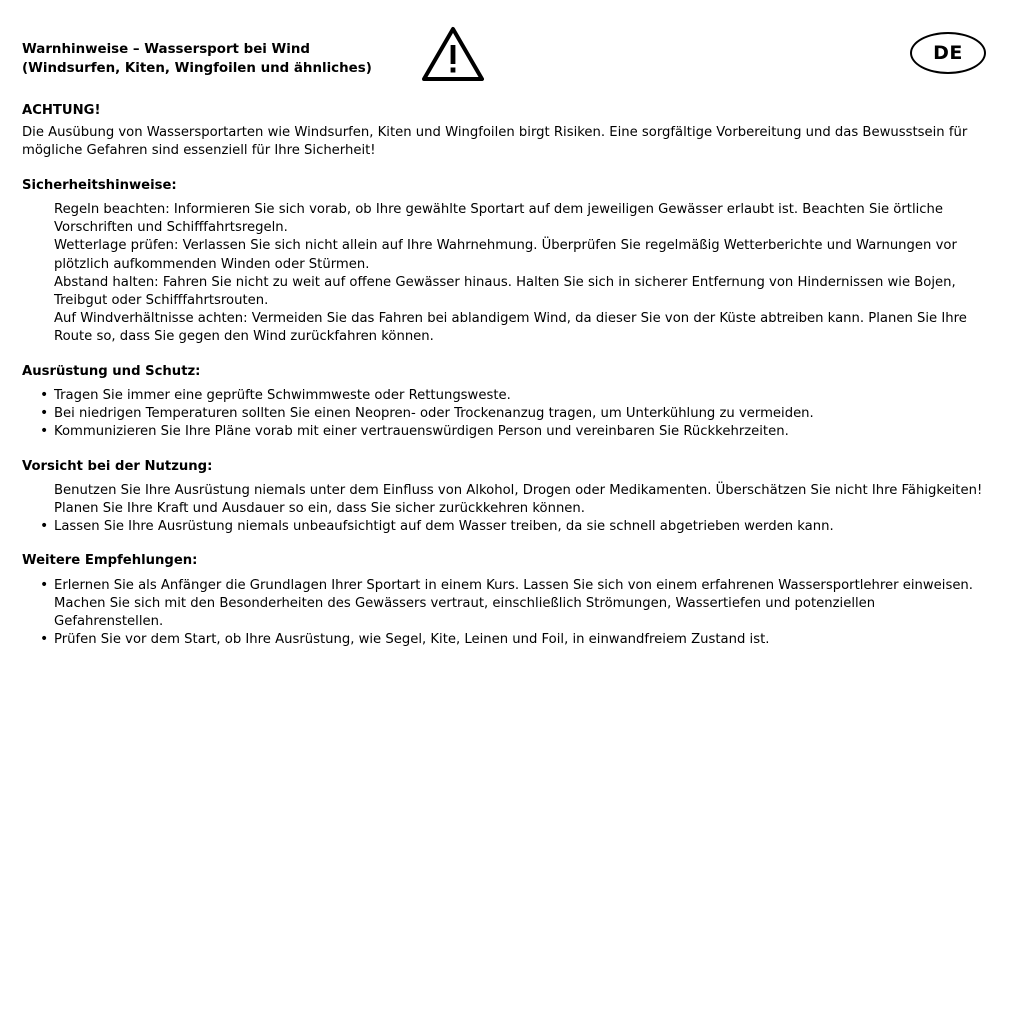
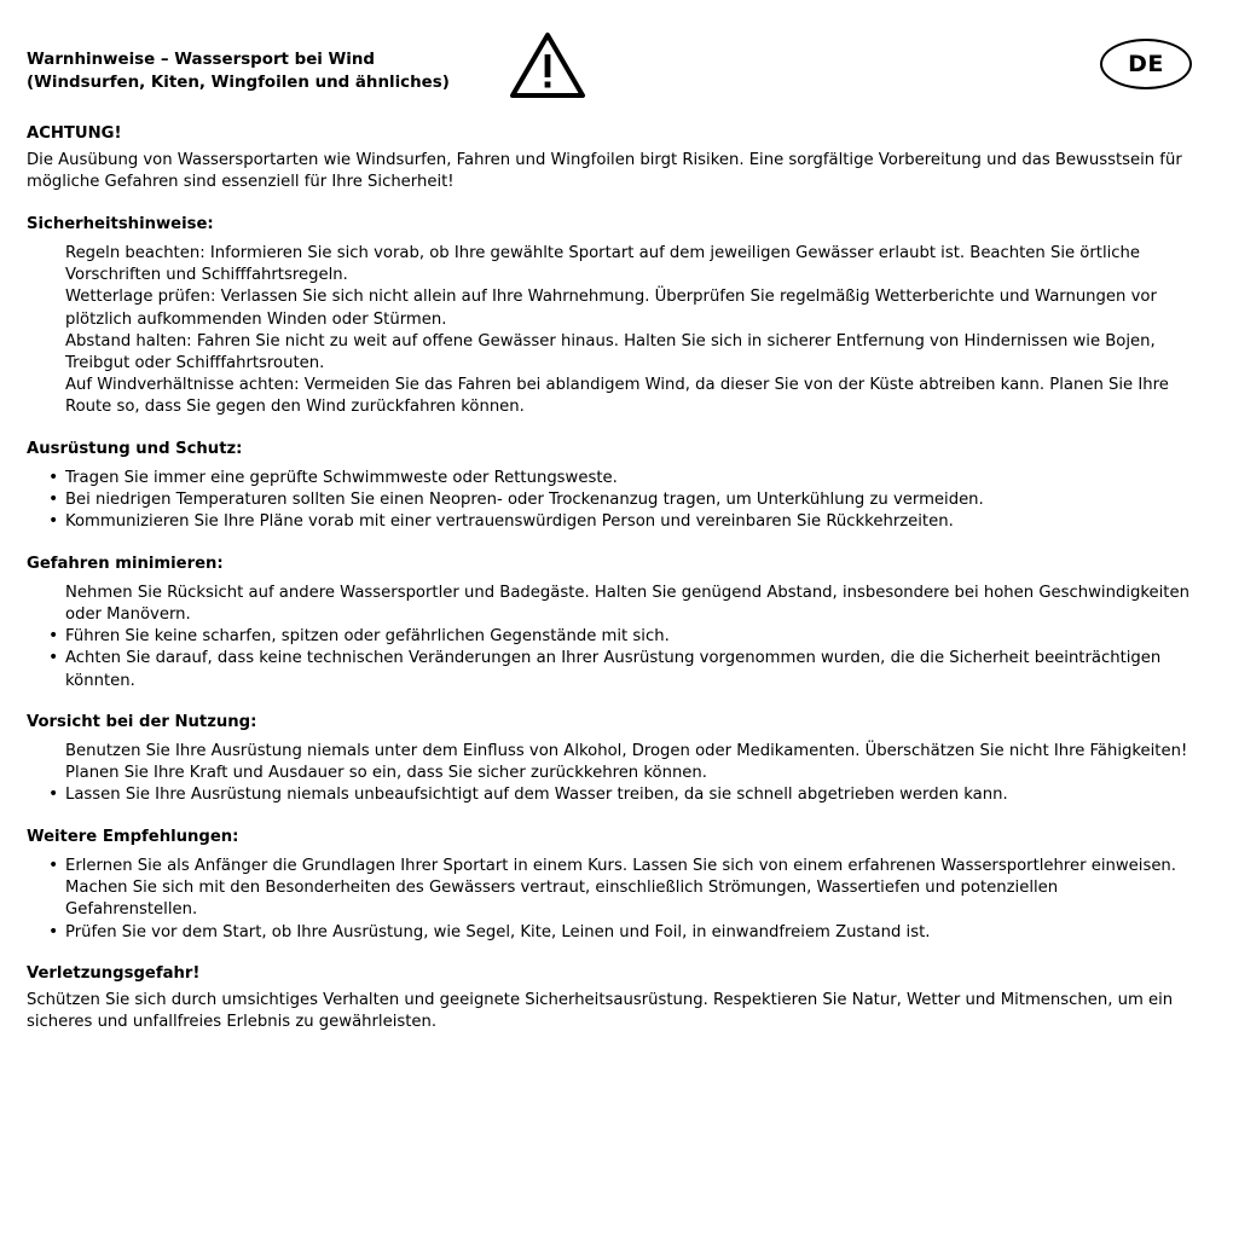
  Warnhinweise – Wassersport bei Wind
  (Windsurfen, Kiten, Wingfoilen und ähnliches)
  DE
  ACHTUNG!
- Die Ausübung von Wassersportarten wie Windsurfen, Kiten und Wingfoilen birgt Risiken. Eine sorgfältige Vorbereitung und das Bewusstsein für mögliche Gefahren sind essenziell für Ihre Sicherheit!
+ Die Ausübung von Wassersportarten wie Windsurfen, Fahren und Wingfoilen birgt Risiken. Eine sorgfältige Vorbereitung und das Bewusstsein für mögliche Gefahren sind essenziell für Ihre Sicherheit!
  Sicherheitshinweise:
  Regeln beachten: Informieren Sie sich vorab, ob Ihre gewählte Sportart auf dem jeweiligen Gewässer erlaubt ist. Beachten Sie örtliche Vorschriften und Schifffahrtsregeln.
  Wetterlage prüfen: Verlassen Sie sich nicht allein auf Ihre Wahrnehmung. Überprüfen Sie regelmäßig Wetterberichte und Warnungen vor plötzlich aufkommenden Winden oder Stürmen.
  Abstand halten: Fahren Sie nicht zu weit auf offene Gewässer hinaus. Halten Sie sich in sicherer Entfernung von Hindernissen wie Bojen, Treibgut oder Schifffahrtsrouten.
  Auf Windverhältnisse achten: Vermeiden Sie das Fahren bei ablandigem Wind, da dieser Sie von der Küste abtreiben kann. Planen Sie Ihre Route so, dass Sie gegen den Wind zurückfahren können.
  Ausrüstung und Schutz:
  Tragen Sie immer eine geprüfte Schwimmweste oder Rettungsweste.
  Bei niedrigen Temperaturen sollten Sie einen Neopren- oder Trockenanzug tragen, um Unterkühlung zu vermeiden.
  Kommunizieren Sie Ihre Pläne vorab mit einer vertrauenswürdigen Person und vereinbaren Sie Rückkehrzeiten.
+ Gefahren minimieren:
+ Nehmen Sie Rücksicht auf andere Wassersportler und Badegäste. Halten Sie genügend Abstand, insbesondere bei hohen Geschwindigkeiten oder Manövern.
+ Führen Sie keine scharfen, spitzen oder gefährlichen Gegenstände mit sich.
+ Achten Sie darauf, dass keine technischen Veränderungen an Ihrer Ausrüstung vorgenommen wurden, die die Sicherheit beeinträchtigen könnten.
  Vorsicht bei der Nutzung:
  Benutzen Sie Ihre Ausrüstung niemals unter dem Einfluss von Alkohol, Drogen oder Medikamenten. Überschätzen Sie nicht Ihre Fähigkeiten! Planen Sie Ihre Kraft und Ausdauer so ein, dass Sie sicher zurückkehren können.
  Lassen Sie Ihre Ausrüstung niemals unbeaufsichtigt auf dem Wasser treiben, da sie schnell abgetrieben werden kann.
  Weitere Empfehlungen:
  Erlernen Sie als Anfänger die Grundlagen Ihrer Sportart in einem Kurs. Lassen Sie sich von einem erfahrenen Wassersportlehrer einweisen.
  Machen Sie sich mit den Besonderheiten des Gewässers vertraut, einschließlich Strömungen, Wassertiefen und potenziellen Gefahrenstellen.
  Prüfen Sie vor dem Start, ob Ihre Ausrüstung, wie Segel, Kite, Leinen und Foil, in einwandfreiem Zustand ist.
+ Verletzungsgefahr!
+ Schützen Sie sich durch umsichtiges Verhalten und geeignete Sicherheitsausrüstung. Respektieren Sie Natur, Wetter und Mitmenschen, um ein sicheres und unfallfreies Erlebnis zu gewährleisten.
